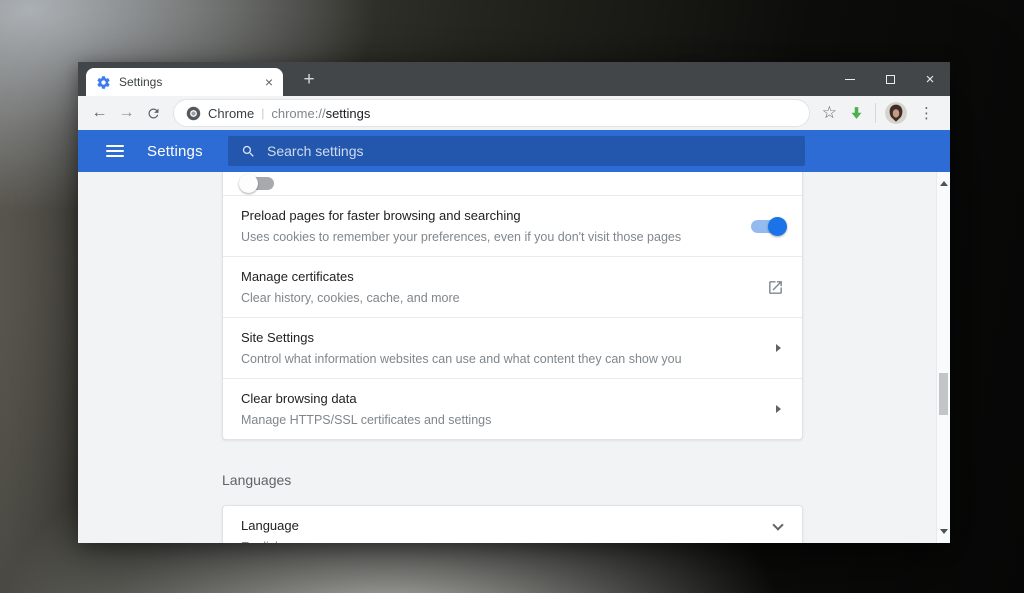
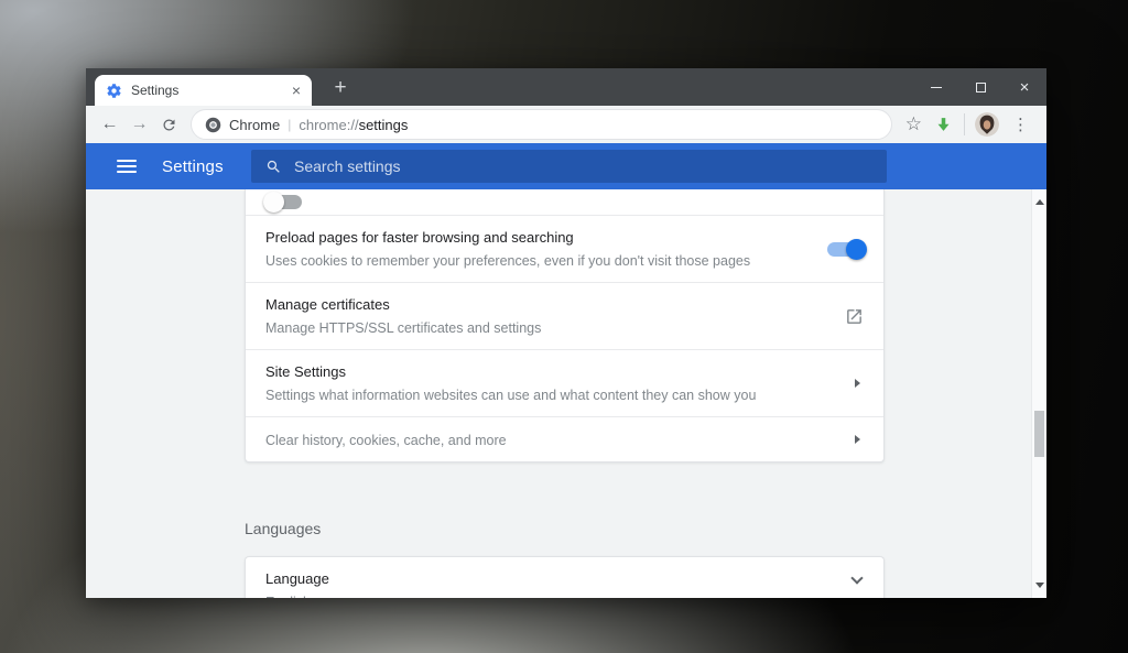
  Settings
  ×
  +
  ×
  ←
  →
  Chrome
  |
  chrome://
  settings
  ☆
  ⋮
  Settings
  Search settings
  Preload pages for faster browsing and searching
  Uses cookies to remember your preferences, even if you don't visit those pages
  Manage certificates
- Clear history, cookies, cache, and more
+ Manage HTTPS/SSL certificates and settings
  Site Settings
- Control what information websites can use and what content they can show you
+ Settings what information websites can use and what content they can show you
- Clear browsing data
- Manage HTTPS/SSL certificates and settings
+ Clear history, cookies, cache, and more
  Languages
  Language
